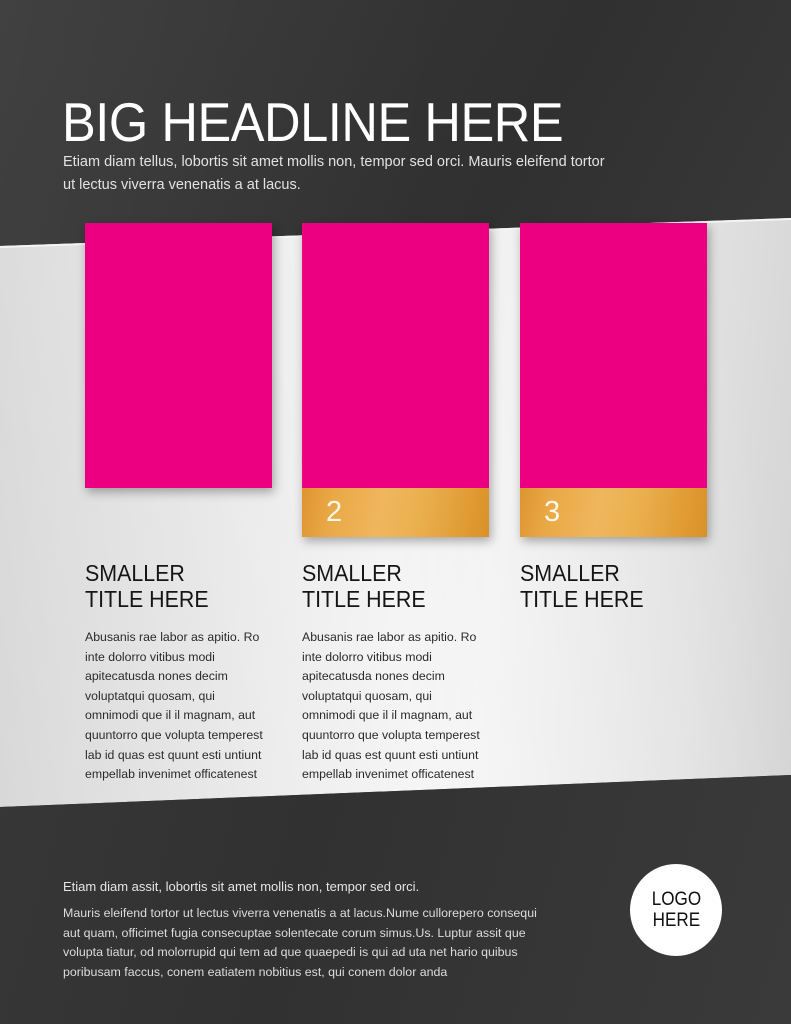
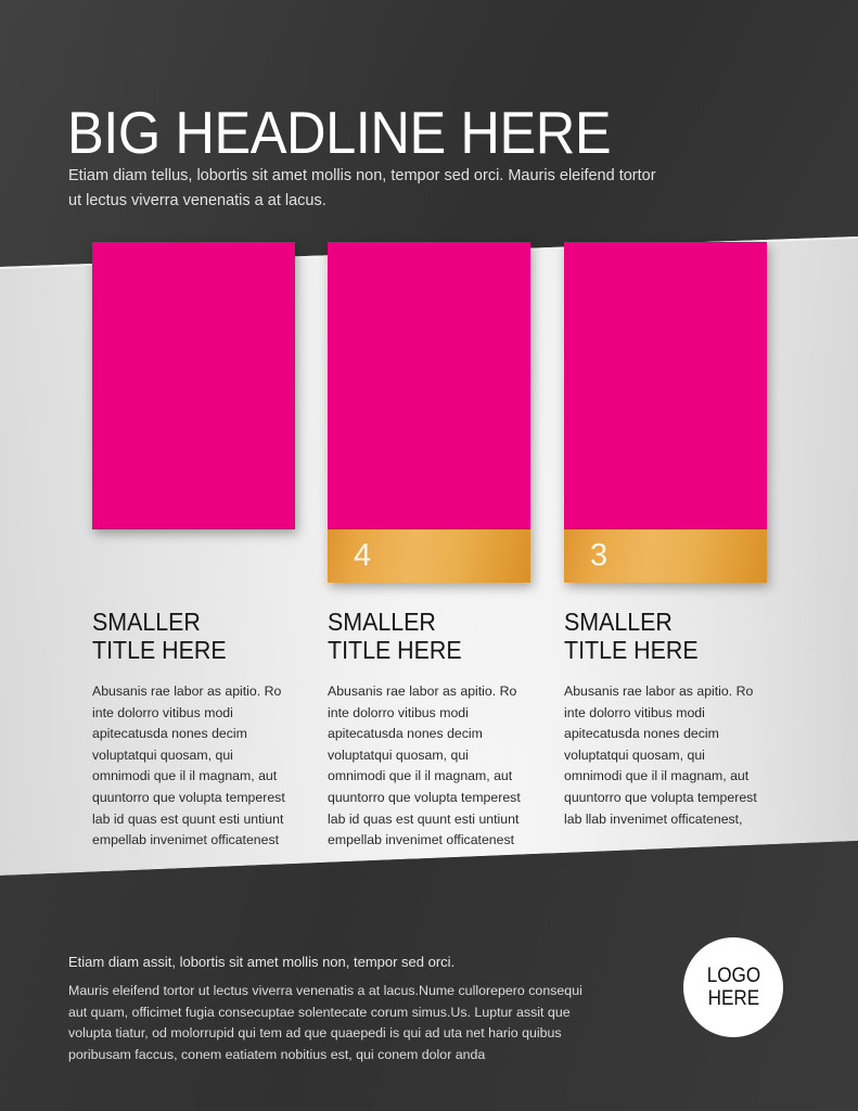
  BIG HEADLINE HERE
  Etiam diam tellus, lobortis sit amet mollis non, tempor sed orci. Mauris eleifend tortor ut lectus viverra venenatis a at lacus.
- 2
+ 4
  3
  SMALLER
  TITLE HERE
  Abusanis rae labor as apitio. Ro inte dolorro vitibus modi apitecatusda nones decim voluptatqui quosam, qui omnimodi que il il magnam, aut quuntorro que volupta temperest lab id quas est quunt esti untiunt empellab invenimet officatenest
  SMALLER
  TITLE HERE
  Abusanis rae labor as apitio. Ro inte dolorro vitibus modi apitecatusda nones decim voluptatqui quosam, qui omnimodi que il il magnam, aut quuntorro que volupta temperest lab id quas est quunt esti untiunt empellab invenimet officatenest
  SMALLER
  TITLE HERE
+ Abusanis rae labor as apitio. Ro inte dolorro vitibus modi apitecatusda nones decim voluptatqui quosam, qui omnimodi que il il magnam, aut quuntorro que volupta temperest lab llab invenimet officatenest,
  Etiam diam assit, lobortis sit amet mollis non, tempor sed orci.
  Mauris eleifend tortor ut lectus viverra venenatis a at lacus.Nume cullorepero consequi aut quam, officimet fugia consecuptae solentecate corum simus.Us. Luptur assit que volupta tiatur, od molorrupid qui tem ad que quaepedi is qui ad uta net hario quibus poribusam faccus, conem eatiatem nobitius est, qui conem dolor anda
  LOGO
  HERE
